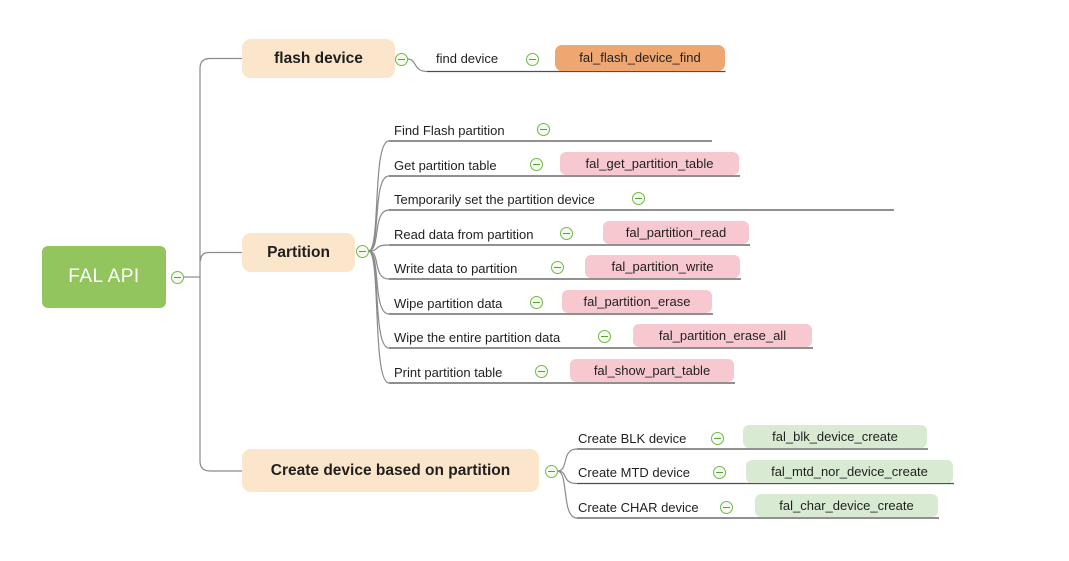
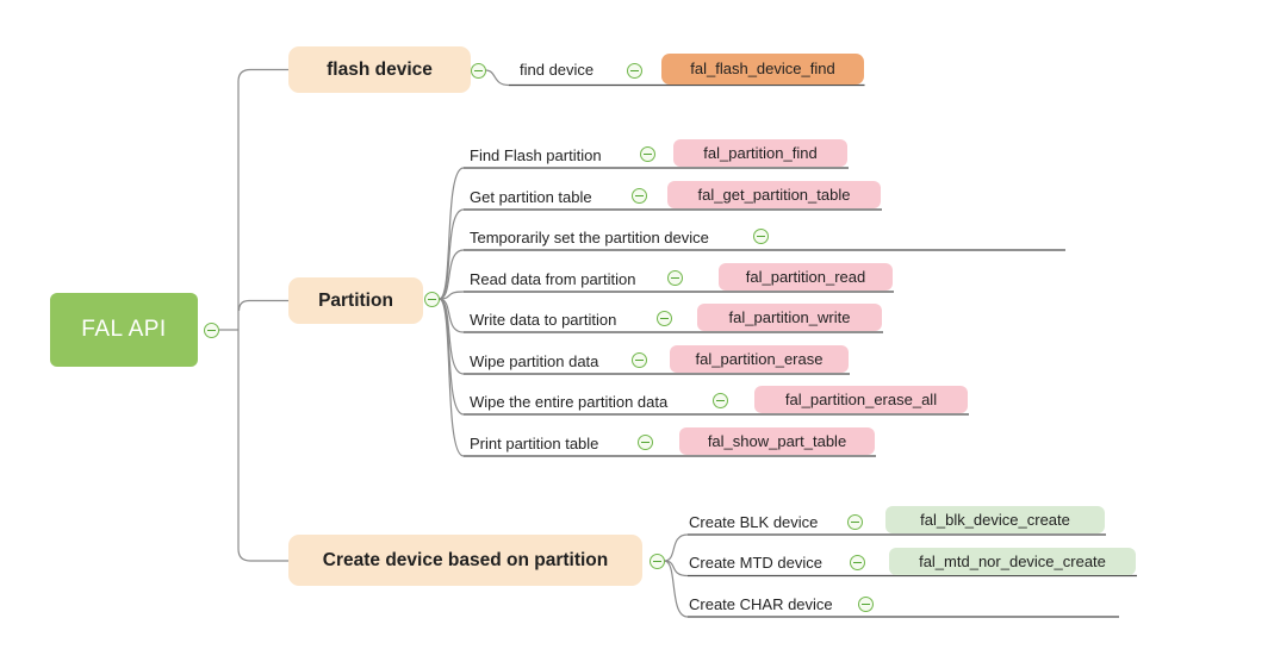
  FAL API
  flash device
  find device
  fal_flash_device_find
  Partition
  Find Flash partition
+ fal_partition_find
  Get partition table
  fal_get_partition_table
  Temporarily set the partition device
  Read data from partition
  fal_partition_read
  Write data to partition
  fal_partition_write
  Wipe partition data
  fal_partition_erase
  Wipe the entire partition data
  fal_partition_erase_all
  Print partition table
  fal_show_part_table
  Create device based on partition
  Create BLK device
  fal_blk_device_create
  Create MTD device
  fal_mtd_nor_device_create
  Create CHAR device
- fal_char_device_create
